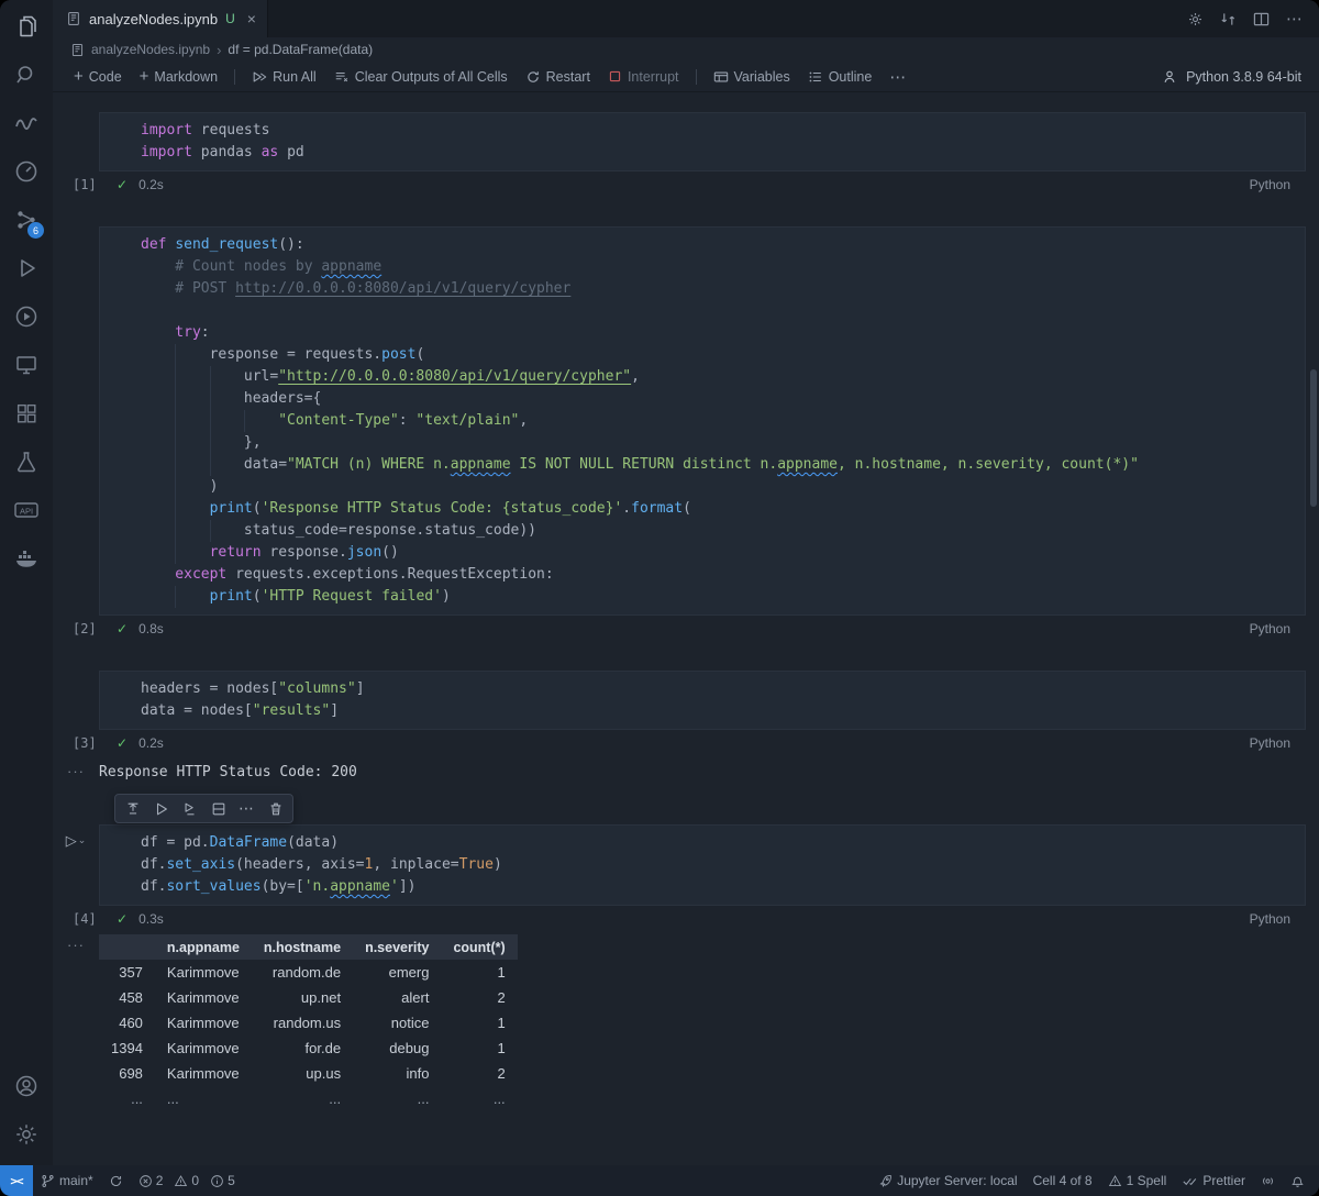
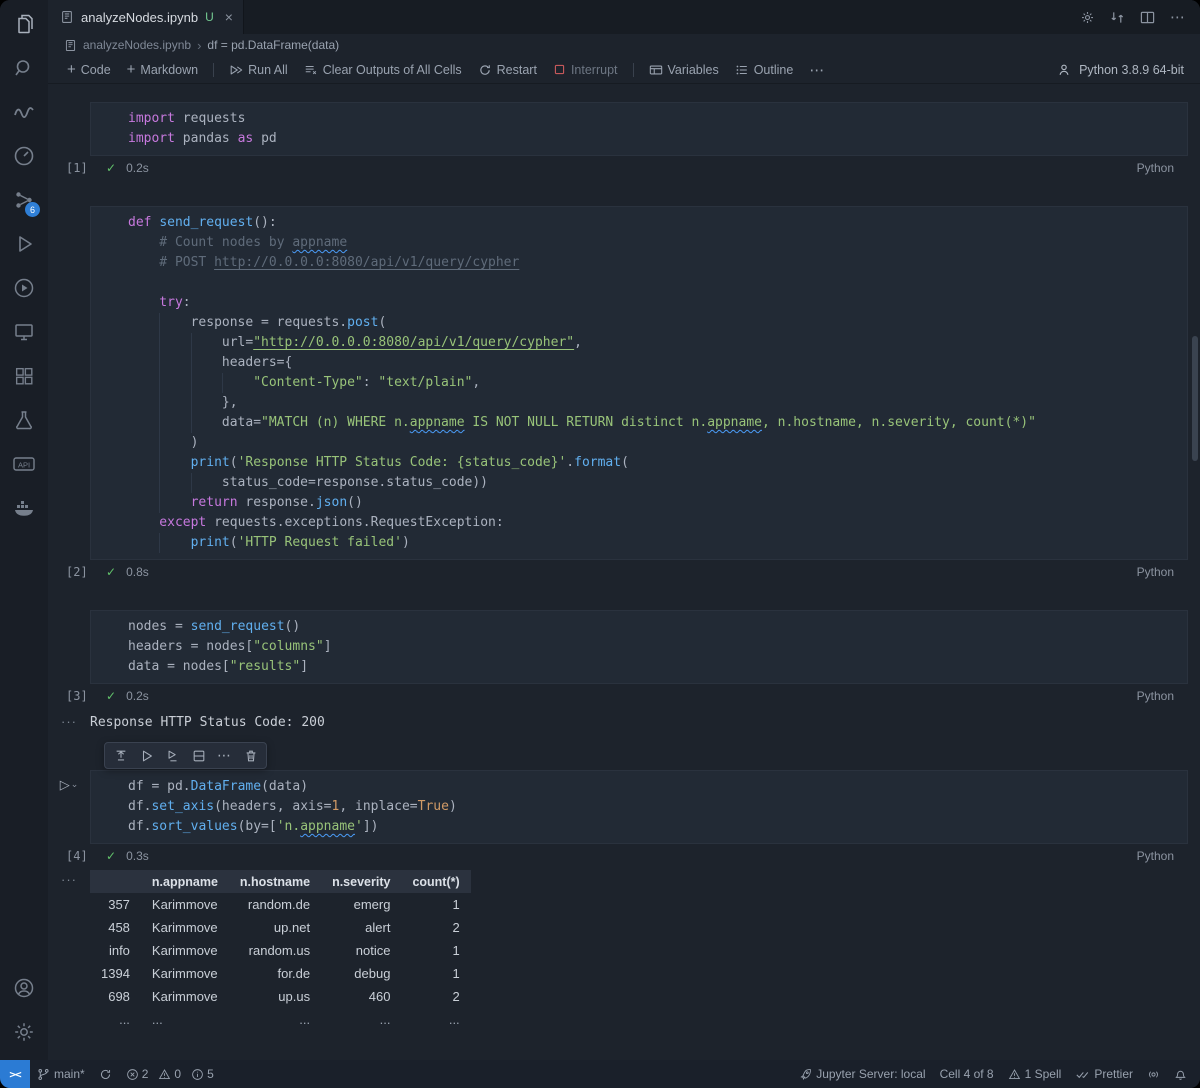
  6
  API
  analyzeNodes.ipynb
  U
  ×
  ⋯
  analyzeNodes.ipynb
  ›
  df = pd.DataFrame(data)
  +
  Code
  +
  Markdown
  Run All
  Clear Outputs of All Cells
  Restart
  Interrupt
  Variables
  Outline
  ⋯
  Python 3.8.9 64-bit
  import requests
  import pandas as pd
  [1]
  ✓
  0.2s
  Python
  def send_request():
  # Count nodes by appname
  # POST http://0.0.0.0:8080/api/v1/query/cypher
  try:
  response = requests.post(
  url="http://0.0.0.0:8080/api/v1/query/cypher",
  headers={
  "Content-Type": "text/plain",
  },
  data="MATCH (n) WHERE n.appname IS NOT NULL RETURN distinct n.appname, n.hostname, n.severity, count(*)"
  )
  print('Response HTTP Status Code: {status_code}'.format(
  status_code=response.status_code))
  return response.json()
  except requests.exceptions.RequestException:
  print('HTTP Request failed')
  [2]
  ✓
  0.8s
  Python
+ nodes = send_request()
  headers = nodes["columns"]
  data = nodes["results"]
  [3]
  ✓
  0.2s
  Python
  ···
  Response HTTP Status Code: 200
  ⋯
  ▷
  ⌄
  df = pd.DataFrame(data)
  df.set_axis(headers, axis=1, inplace=True)
  df.sort_values(by=['n.appname'])
  [4]
  ✓
  0.3s
  Python
  ···
  	n.appname	n.hostname	n.severity	count(*)
  357	Karimmove	random.de	emerg	1
  458	Karimmove	up.net	alert	2
- 460	Karimmove	random.us	notice	1
+ info	Karimmove	random.us	notice	1
  1394	Karimmove	for.de	debug	1
- 698	Karimmove	up.us	info	2
+ 698	Karimmove	up.us	460	2
  ...	...	...	...	...
  ><
  main*
  2
  0
  5
  Jupyter Server: local
  Cell 4 of 8
  1 Spell
  Prettier
